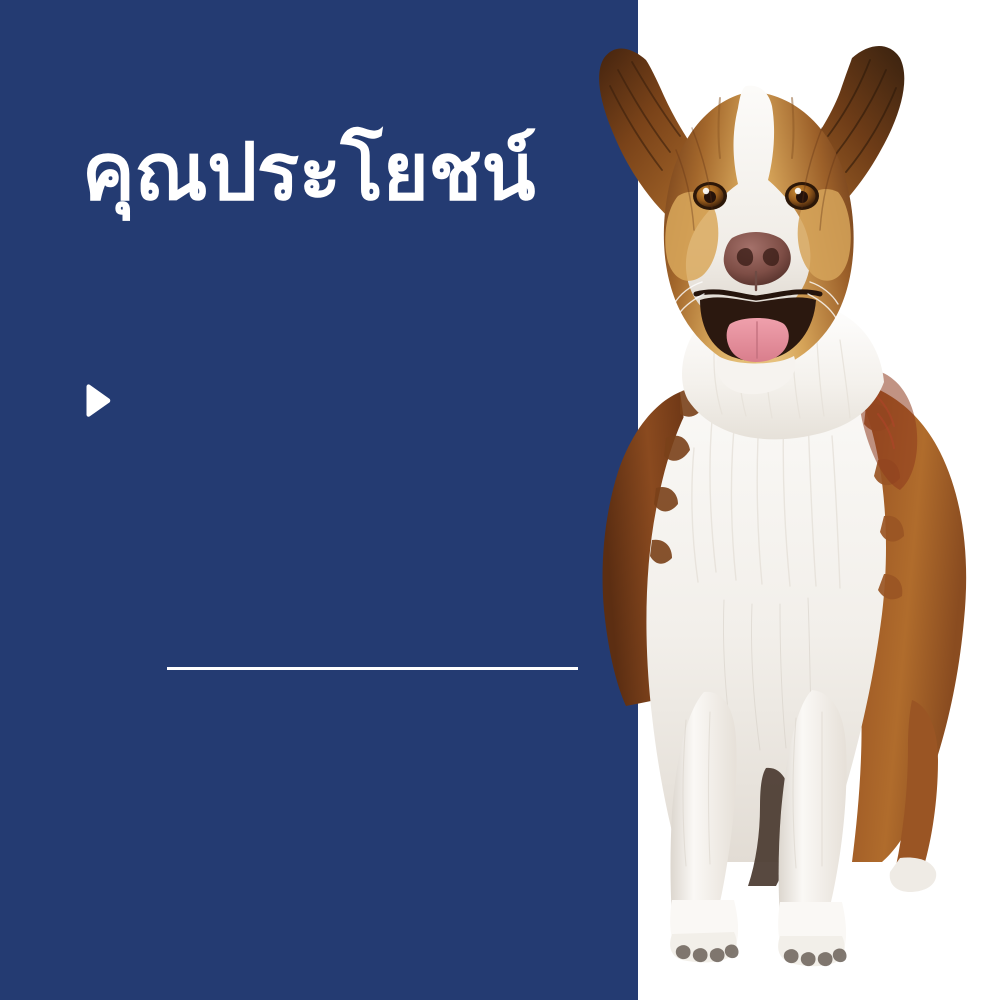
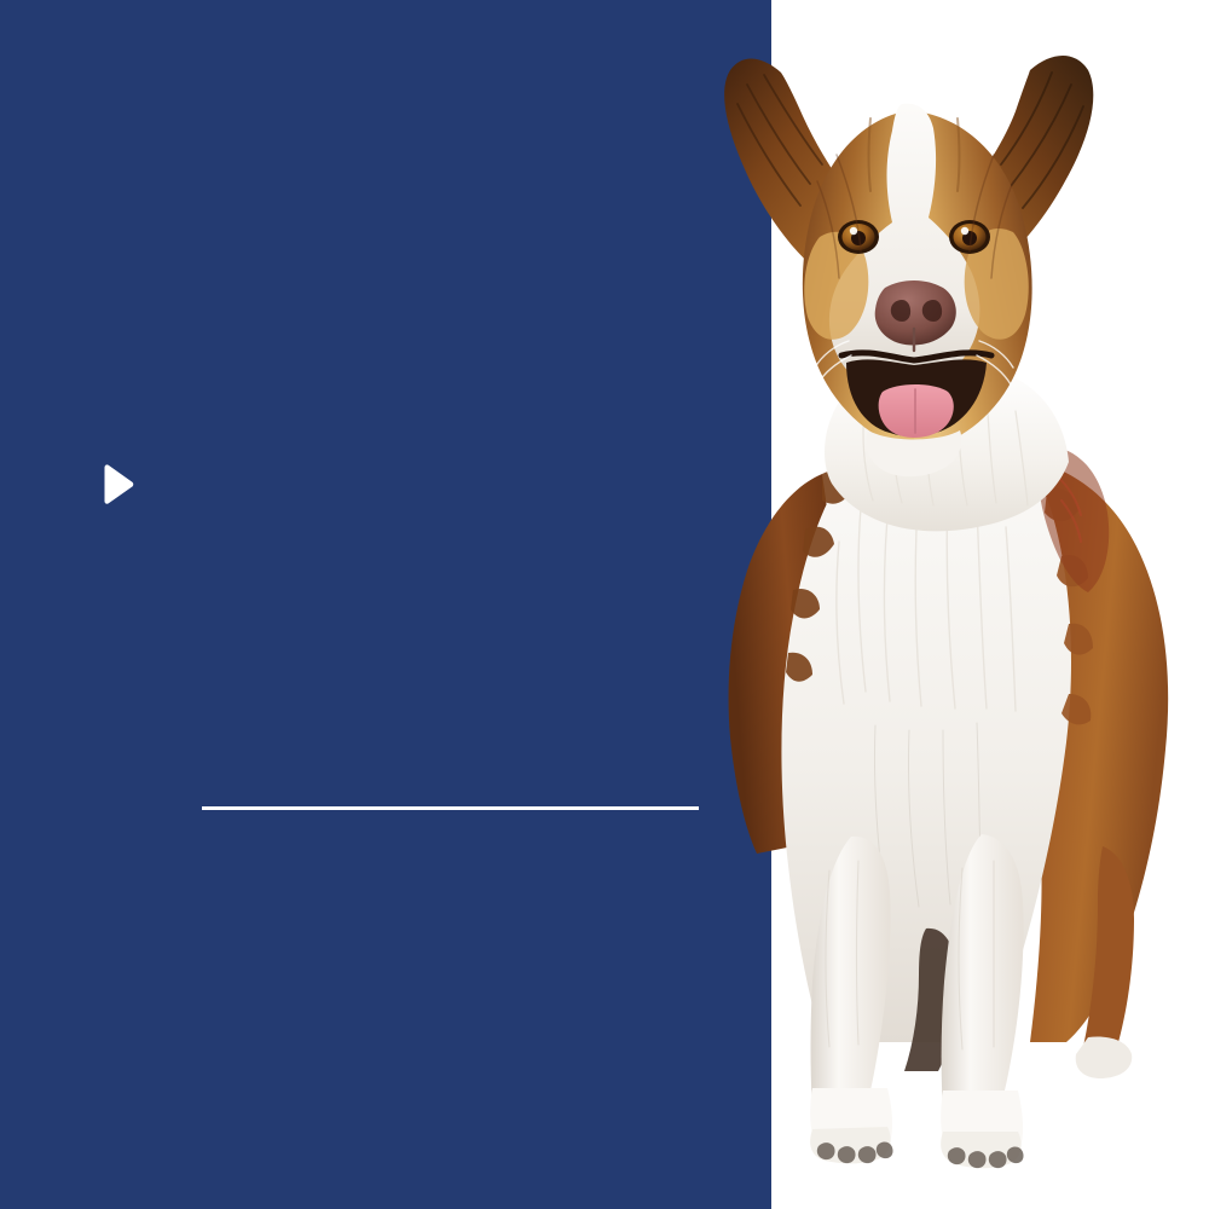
- คุณประโยชน์
